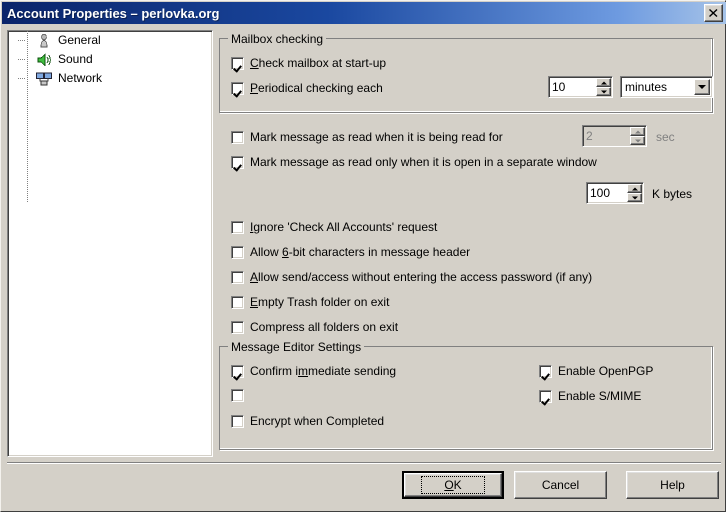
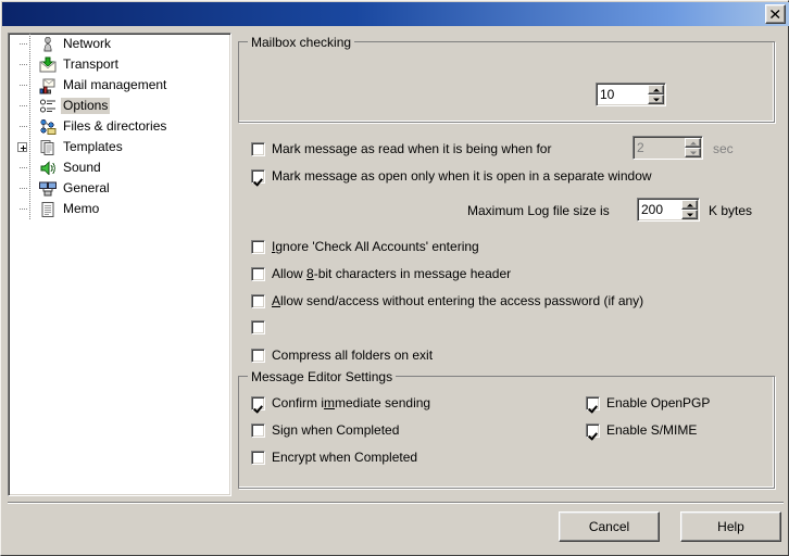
- Account Properties – perlovka.org
- General
+ Network
+ Transport
+ Mail management
+ Options
+ Files & directories
+ Templates
  Sound
- Network
+ General
+ Memo
  Mailbox checking
- Check mailbox at start-up
- Periodical checking each
  10
- minutes
- Mark message as read when it is being read for
+ Mark message as read when it is being when for
  2
  sec
- Mark message as read only when it is open in a separate window
+ Mark message as open only when it is open in a separate window
+ Maximum Log file size is
- 100
+ 200
  K bytes
- Ignore 'Check All Accounts' request
+ Ignore 'Check All Accounts' entering
- Allow 6-bit characters in message header
+ Allow 8-bit characters in message header
  Allow send/access without entering the access password (if any)
- Empty Trash folder on exit
  Compress all folders on exit
  Message Editor Settings
  Confirm immediate sending
+ Sign when Completed
  Encrypt when Completed
  Enable OpenPGP
  Enable S/MIME
- OK
  Cancel
  Help
